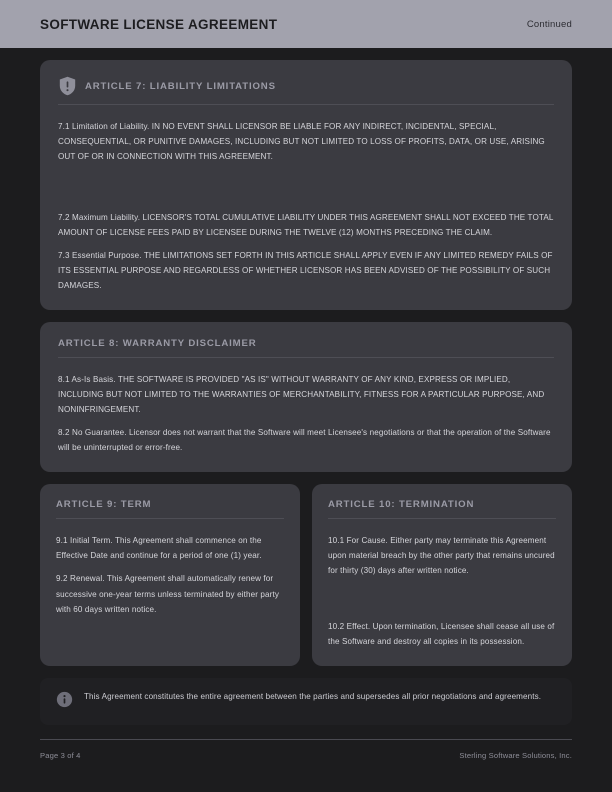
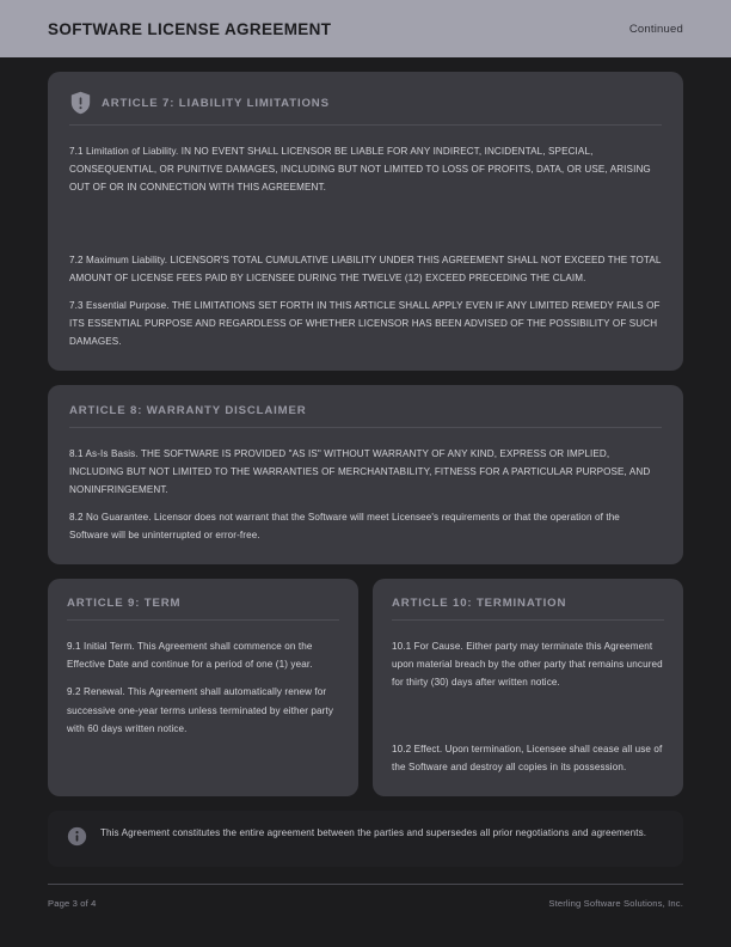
  SOFTWARE LICENSE AGREEMENT
  Continued
  ARTICLE 7: LIABILITY LIMITATIONS
  7.1 Limitation of Liability. IN NO EVENT SHALL LICENSOR BE LIABLE FOR ANY INDIRECT, INCIDENTAL, SPECIAL, CONSEQUENTIAL, OR PUNITIVE DAMAGES, INCLUDING BUT NOT LIMITED TO LOSS OF PROFITS, DATA, OR USE, ARISING OUT OF OR IN CONNECTION WITH THIS AGREEMENT.
- 7.2 Maximum Liability. LICENSOR'S TOTAL CUMULATIVE LIABILITY UNDER THIS AGREEMENT SHALL NOT EXCEED THE TOTAL AMOUNT OF LICENSE FEES PAID BY LICENSEE DURING THE TWELVE (12) MONTHS PRECEDING THE CLAIM.
+ 7.2 Maximum Liability. LICENSOR'S TOTAL CUMULATIVE LIABILITY UNDER THIS AGREEMENT SHALL NOT EXCEED THE TOTAL AMOUNT OF LICENSE FEES PAID BY LICENSEE DURING THE TWELVE (12) EXCEED PRECEDING THE CLAIM.
  7.3 Essential Purpose. THE LIMITATIONS SET FORTH IN THIS ARTICLE SHALL APPLY EVEN IF ANY LIMITED REMEDY FAILS OF ITS ESSENTIAL PURPOSE AND REGARDLESS OF WHETHER LICENSOR HAS BEEN ADVISED OF THE POSSIBILITY OF SUCH DAMAGES.
  ARTICLE 8: WARRANTY DISCLAIMER
  8.1 As-Is Basis. THE SOFTWARE IS PROVIDED "AS IS" WITHOUT WARRANTY OF ANY KIND, EXPRESS OR IMPLIED, INCLUDING BUT NOT LIMITED TO THE WARRANTIES OF MERCHANTABILITY, FITNESS FOR A PARTICULAR PURPOSE, AND NONINFRINGEMENT.
- 8.2 No Guarantee. Licensor does not warrant that the Software will meet Licensee's negotiations or that the operation of the Software will be uninterrupted or error-free.
+ 8.2 No Guarantee. Licensor does not warrant that the Software will meet Licensee's requirements or that the operation of the Software will be uninterrupted or error-free.
  ARTICLE 9: TERM
  9.1 Initial Term. This Agreement shall commence on the Effective Date and continue for a period of one (1) year.
  9.2 Renewal. This Agreement shall automatically renew for successive one-year terms unless terminated by either party with 60 days written notice.
  ARTICLE 10: TERMINATION
  10.1 For Cause. Either party may terminate this Agreement upon material breach by the other party that remains uncured for thirty (30) days after written notice.
  10.2 Effect. Upon termination, Licensee shall cease all use of the Software and destroy all copies in its possession.
  This Agreement constitutes the entire agreement between the parties and supersedes all prior negotiations and agreements.
  Page 3 of 4
  Sterling Software Solutions, Inc.
